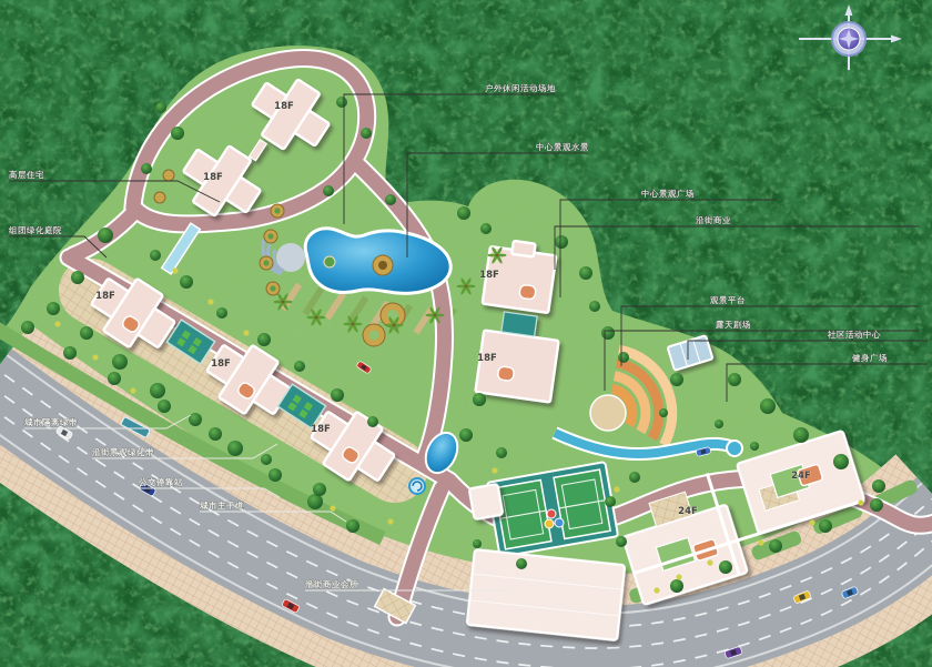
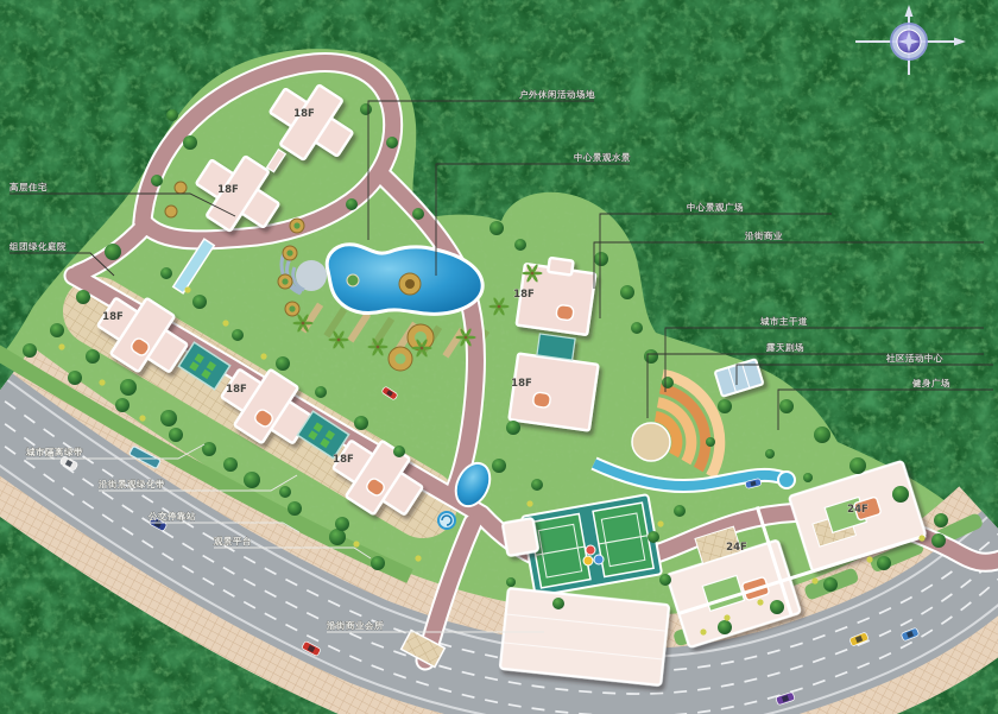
  户外休闲活动场地
  中心景观水景
  中心景观广场
  沿街商业
- 观景平台
+ 城市主干道
  露天剧场
  社区活动中心
  健身广场
  高层住宅
  组团绿化庭院
  城市隔离绿带
  沿街景观绿化带
  公交停靠站
- 城市主干道
+ 观景平台
  沿街商业会所
  18F
  18F
  18F
  18F
  18F
  18F
  18F
  24F
  24F
